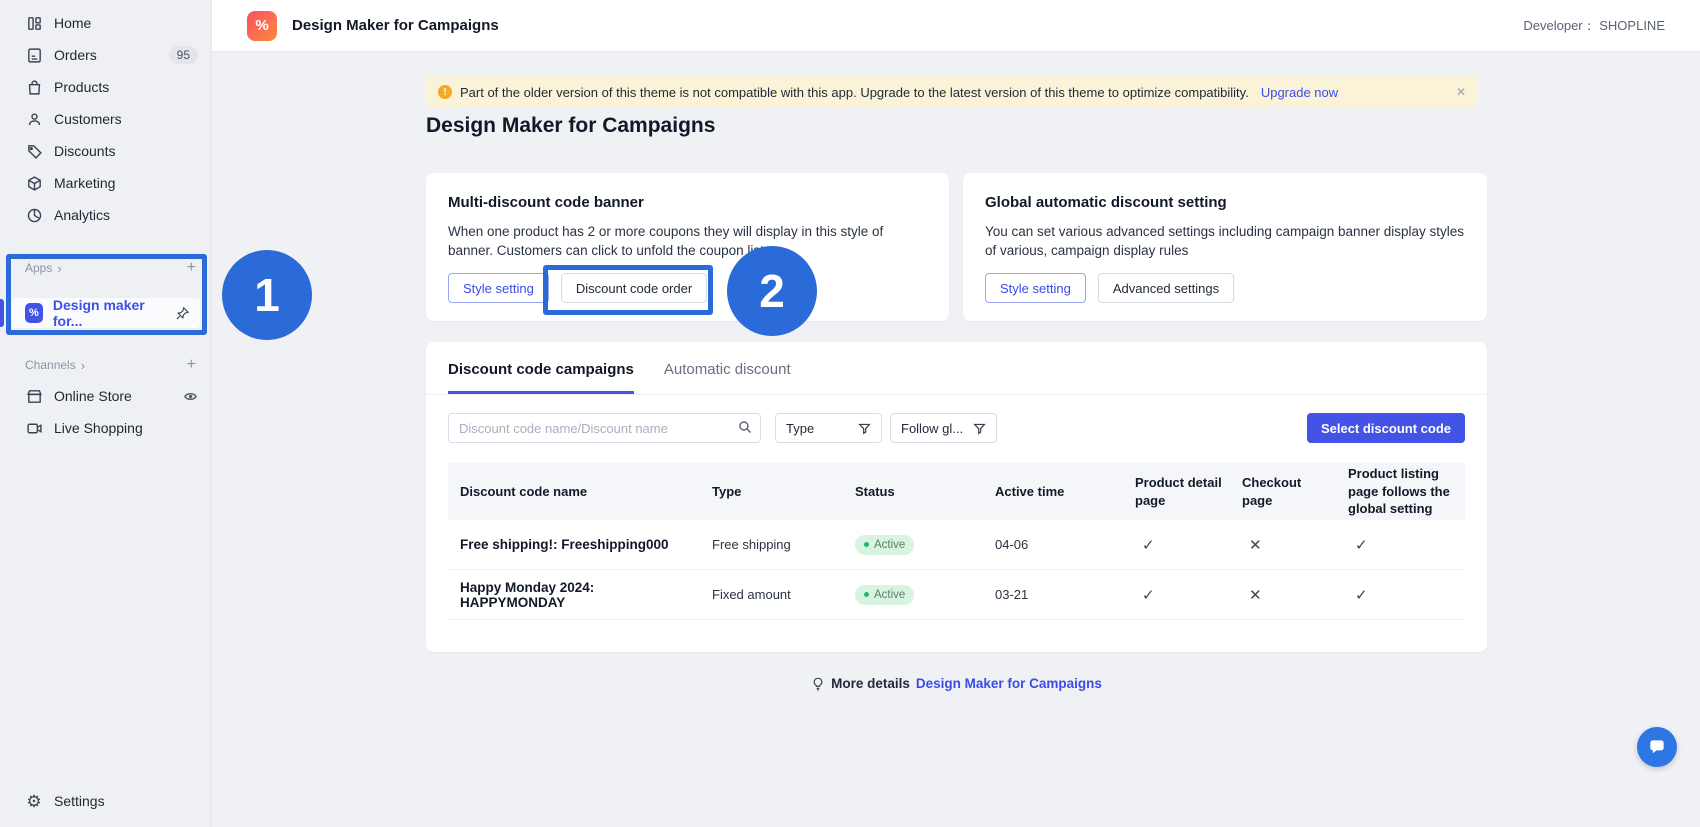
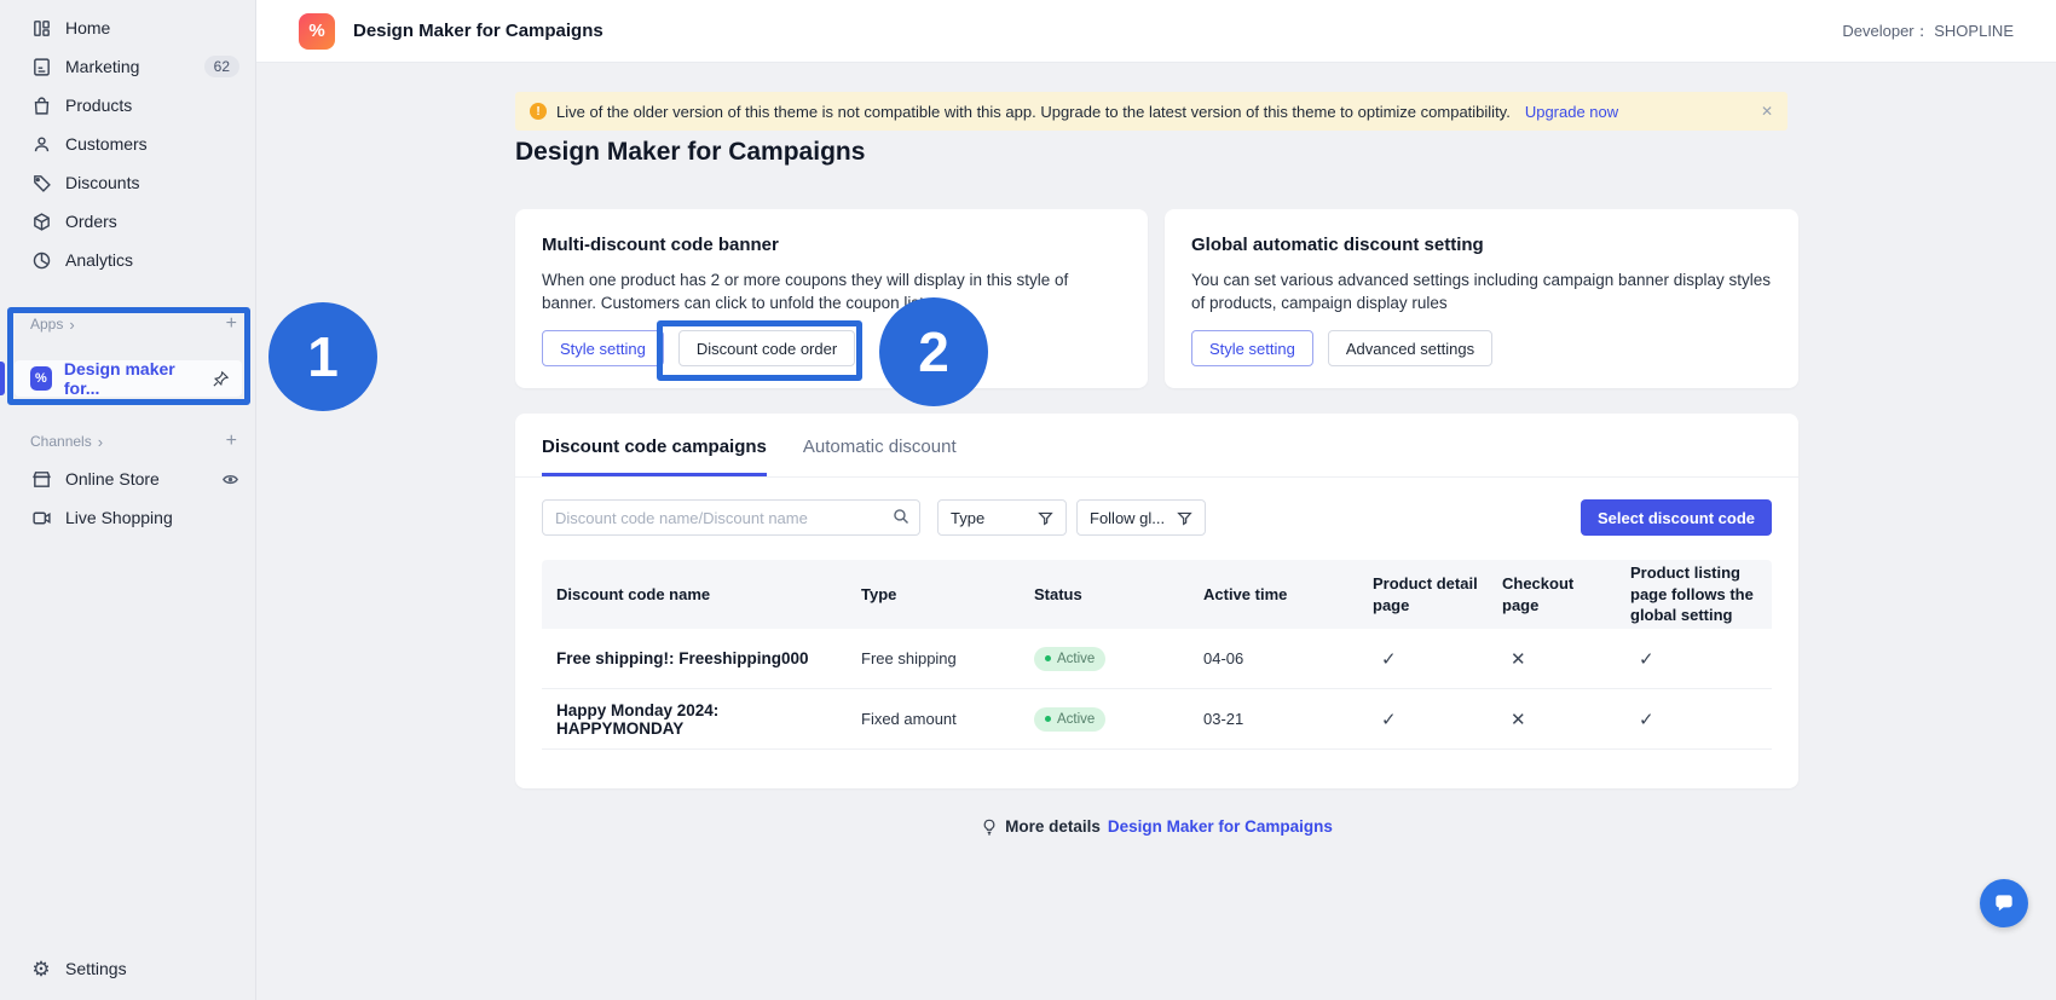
  Home
- Orders
+ Marketing
- 95
+ 62
  Products
  Customers
  Discounts
- Marketing
+ Orders
  Analytics
  Apps
  ›
  +
  %
  Design maker for...
  Channels
  ›
  +
  Online Store
  Live Shopping
  ⚙
  Settings
  %
  Design Maker for Campaigns
  Developer： SHOPLINE
  !
- Part of the older version of this theme is not compatible with this app. Upgrade to the latest version of this theme to optimize compatibility.
+ Live of the older version of this theme is not compatible with this app. Upgrade to the latest version of this theme to optimize compatibility.
  Upgrade now
  ✕
  Design Maker for Campaigns
  Multi-discount code banner
  When one product has 2 or more coupons they will display in this style of banner. Customers can click to unfold the coupon l
  Style setting
  Discount code order
  Global automatic discount setting
- You can set various advanced settings including campaign banner display styles of various, campaign display rules
+ You can set various advanced settings including campaign banner display styles of products, campaign display rules
  Style setting
  Advanced settings
  Discount code campaigns
  Automatic discount
  Discount code name/Discount name
  Type
  Follow gl...
  Select discount code
  Discount code name
  Type
  Status
  Active time
  Product detail page
  Checkout page
  Product listing page follows the global setting
  Free shipping!: Freeshipping000
  Free shipping
  Active
  04-06
  ✓
  ✕
  ✓
  Happy Monday 2024: HAPPYMONDAY
  Fixed amount
  Active
  03-21
  ✓
  ✕
  ✓
  More details
  Design Maker for Campaigns
  1
  2
